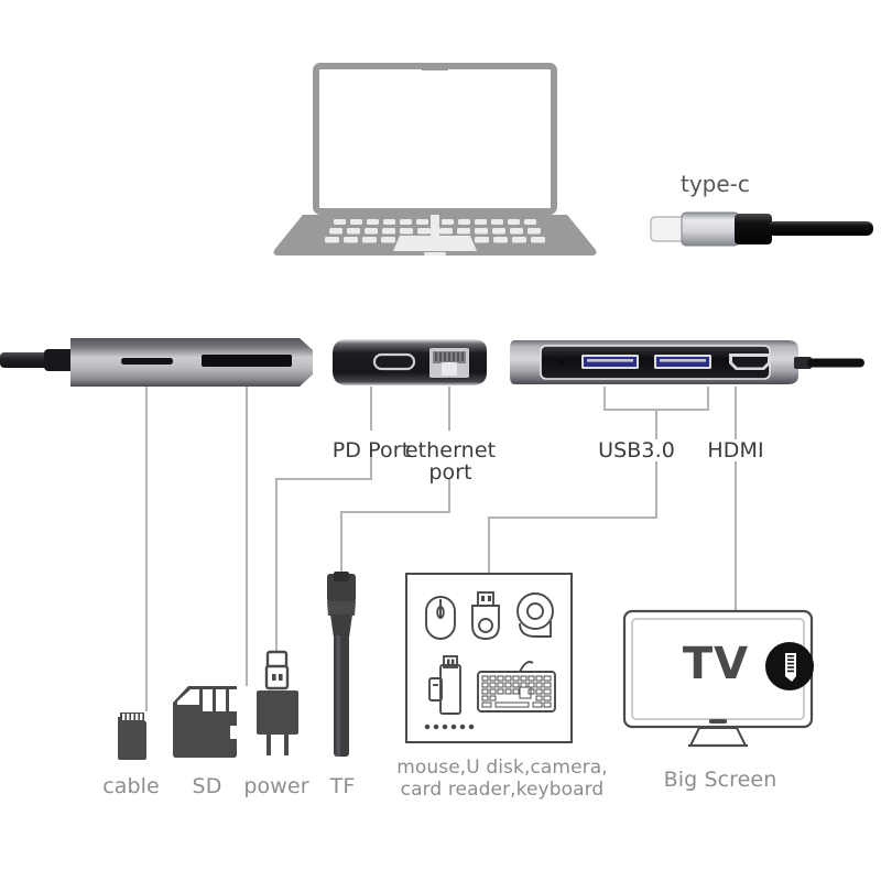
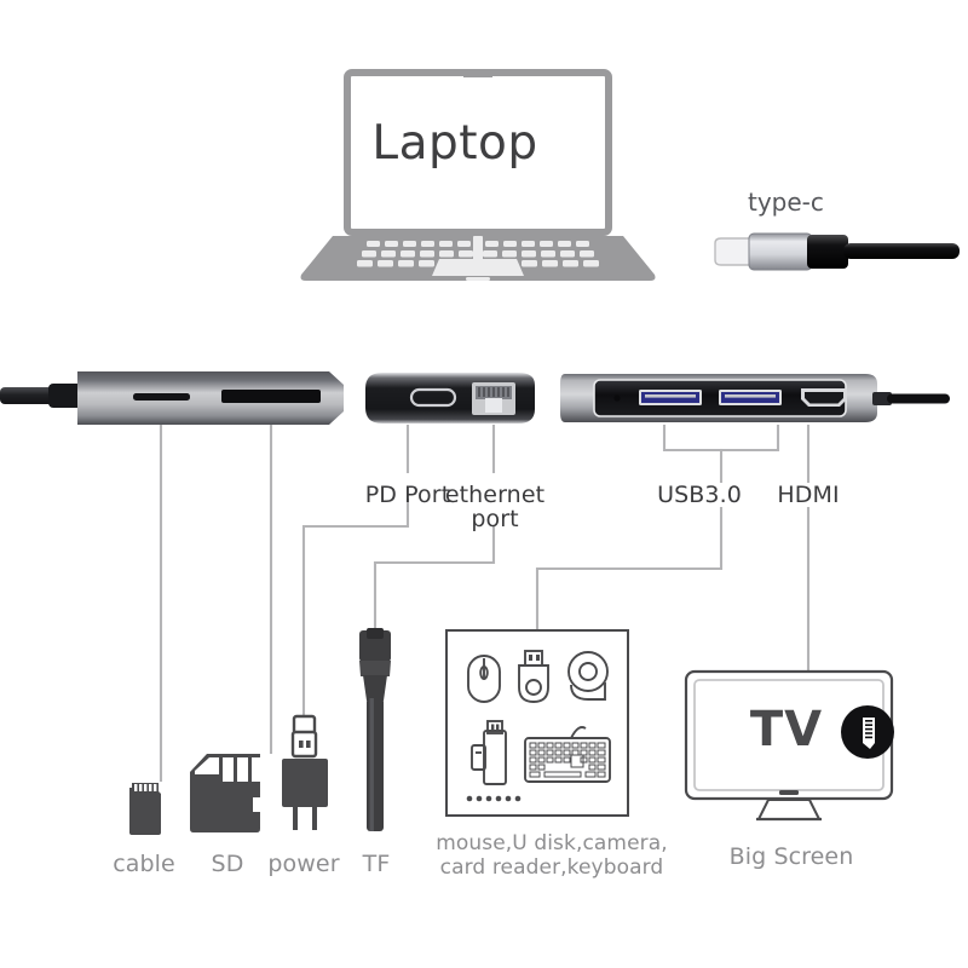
+ Laptop
  type-c
  PD Port
  ethernet
  port
  USB3.0
  HDMI
  cable
  SD
  power
  TF
  mouse,U disk,camera,
  card reader,keyboard
  TV
  Big Screen
